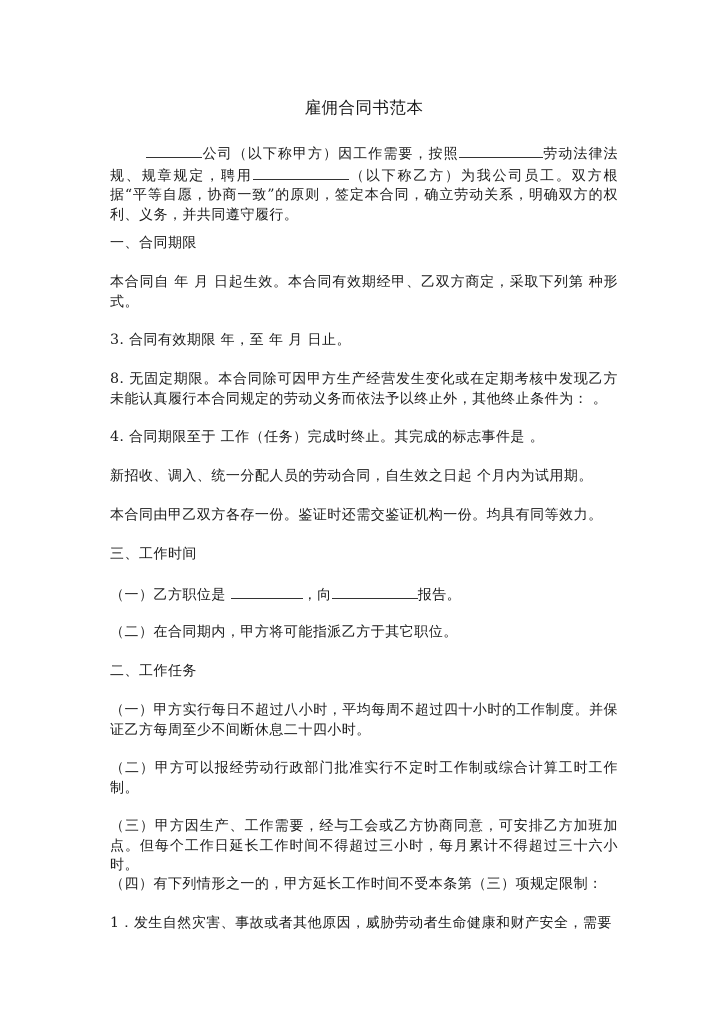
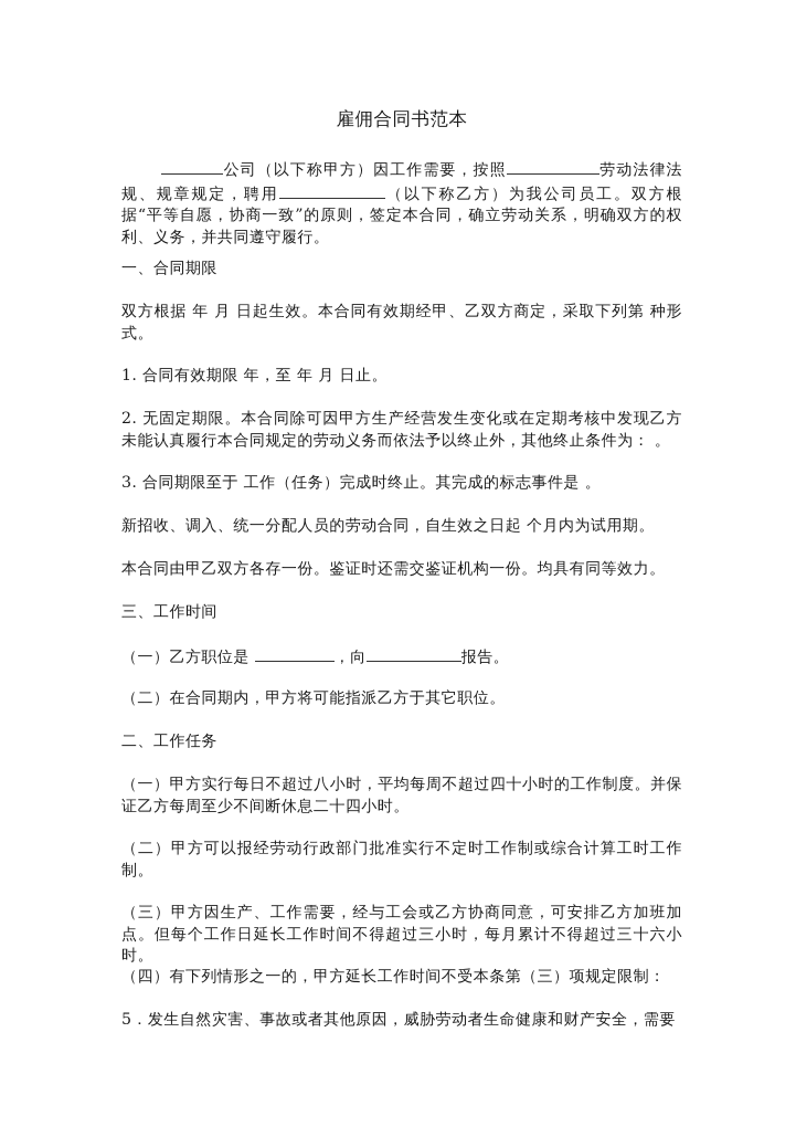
  雇佣合同书范本
  公司（以下称甲方）因工作需要，按照 劳动法律法规、规章规定，聘用 （以下称乙方）为我公司员工。双方根据“平等自愿，协商一致”的原则，签定本合同，确立劳动关系，明确双方的权利、义务，并共同遵守履行。
  一、合同期限
- 本合同自 年 月 日起生效。本合同有效期经甲、乙双方商定，采取下列第 种形式。
+ 双方根据 年 月 日起生效。本合同有效期经甲、乙双方商定，采取下列第 种形式。
- 3. 合同有效期限 年，至 年 月 日止。
+ 1. 合同有效期限 年，至 年 月 日止。
- 8. 无固定期限。本合同除可因甲方生产经营发生变化或在定期考核中发现乙方未能认真履行本合同规定的劳动义务而依法予以终止外，其他终止条件为： 。
+ 2. 无固定期限。本合同除可因甲方生产经营发生变化或在定期考核中发现乙方未能认真履行本合同规定的劳动义务而依法予以终止外，其他终止条件为： 。
- 4. 合同期限至于 工作（任务）完成时终止。其完成的标志事件是 。
+ 3. 合同期限至于 工作（任务）完成时终止。其完成的标志事件是 。
  新招收、调入、统一分配人员的劳动合同，自生效之日起 个月内为试用期。
  本合同由甲乙双方各存一份。鉴证时还需交鉴证机构一份。均具有同等效力。
  三、工作时间
  （一）乙方职位是 ，向 报告。
  （二）在合同期内，甲方将可能指派乙方于其它职位。
  二、工作任务
  （一）甲方实行每日不超过八小时，平均每周不超过四十小时的工作制度。并保证乙方每周至少不间断休息二十四小时。
  （二）甲方可以报经劳动行政部门批准实行不定时工作制或综合计算工时工作制。
  （三）甲方因生产、工作需要，经与工会或乙方协商同意，可安排乙方加班加点。但每个工作日延长工作时间不得超过三小时，每月累计不得超过三十六小时。
  （四）有下列情形之一的，甲方延长工作时间不受本条第（三）项规定限制：
- 1．发生自然灾害、事故或者其他原因，威胁劳动者生命健康和财产安全，需要
+ 5．发生自然灾害、事故或者其他原因，威胁劳动者生命健康和财产安全，需要
